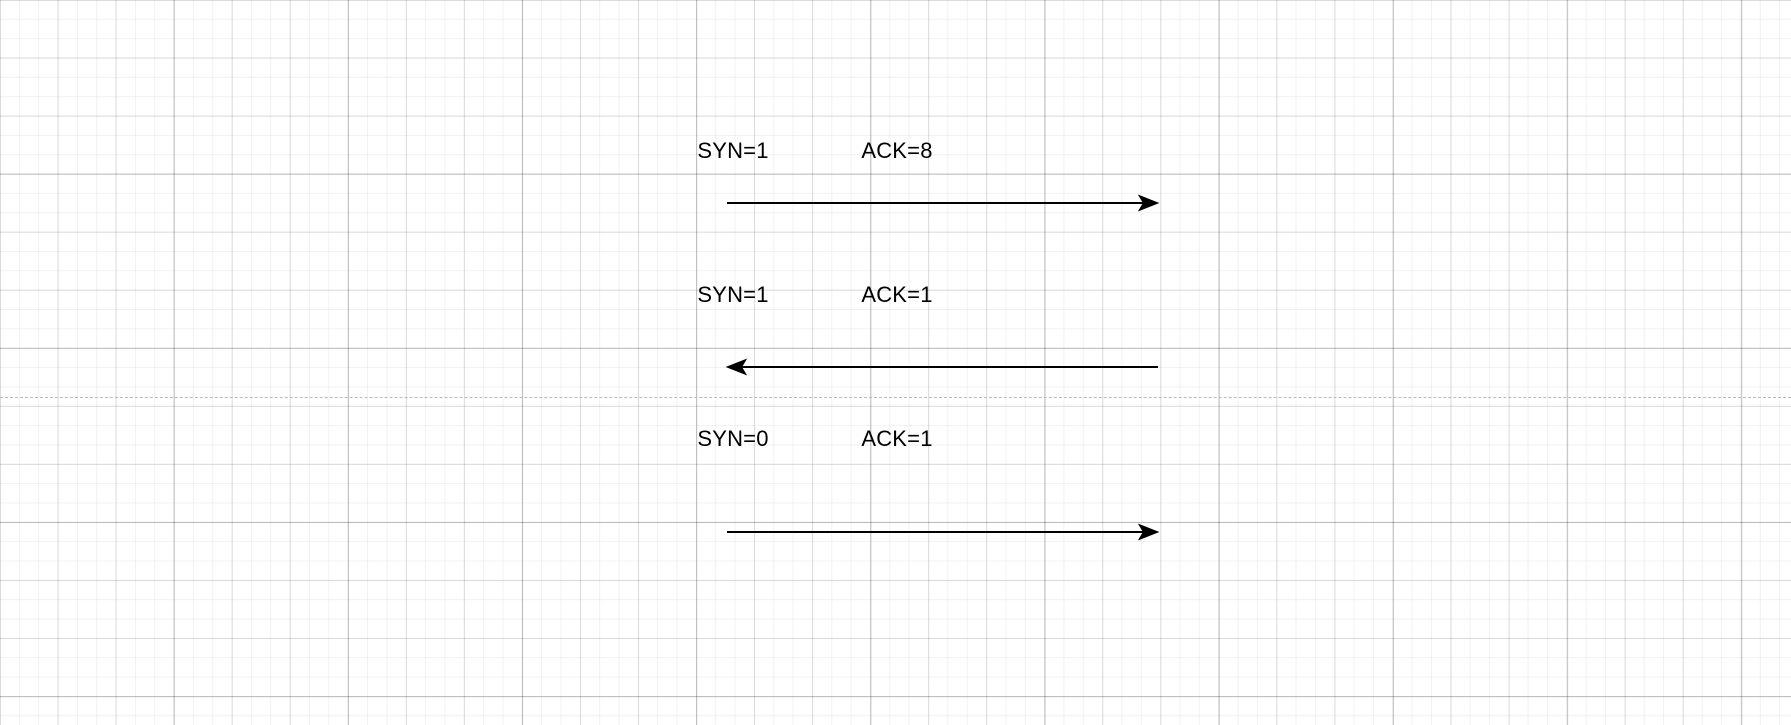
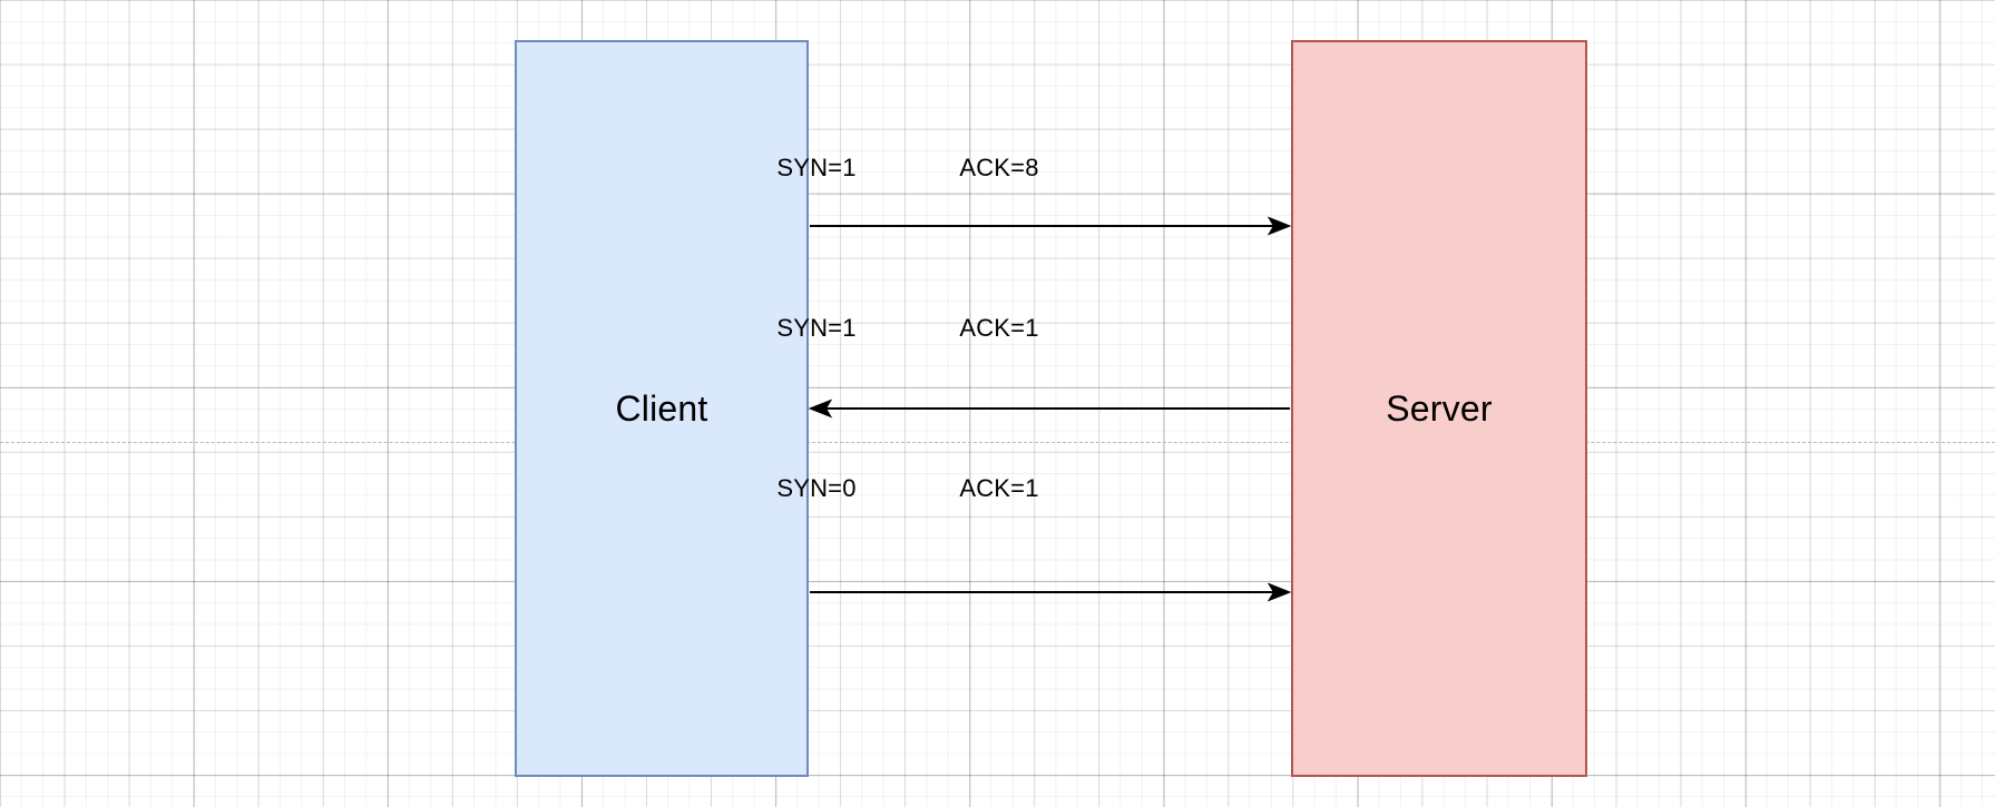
+ Client
+ Server
  SYN=1
  ACK=8
  SYN=1
  ACK=1
  SYN=0
  ACK=1
